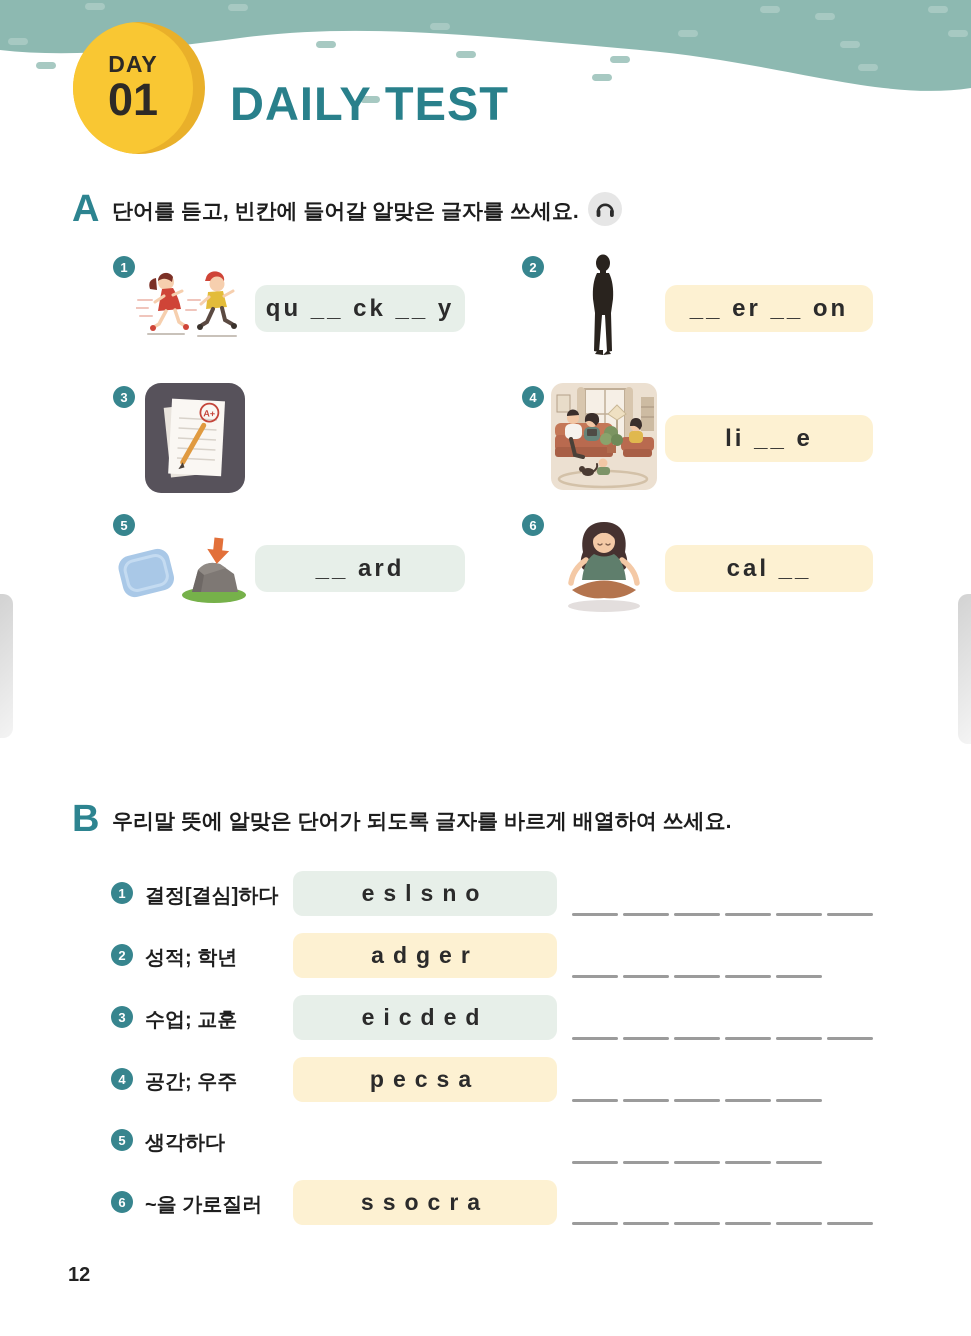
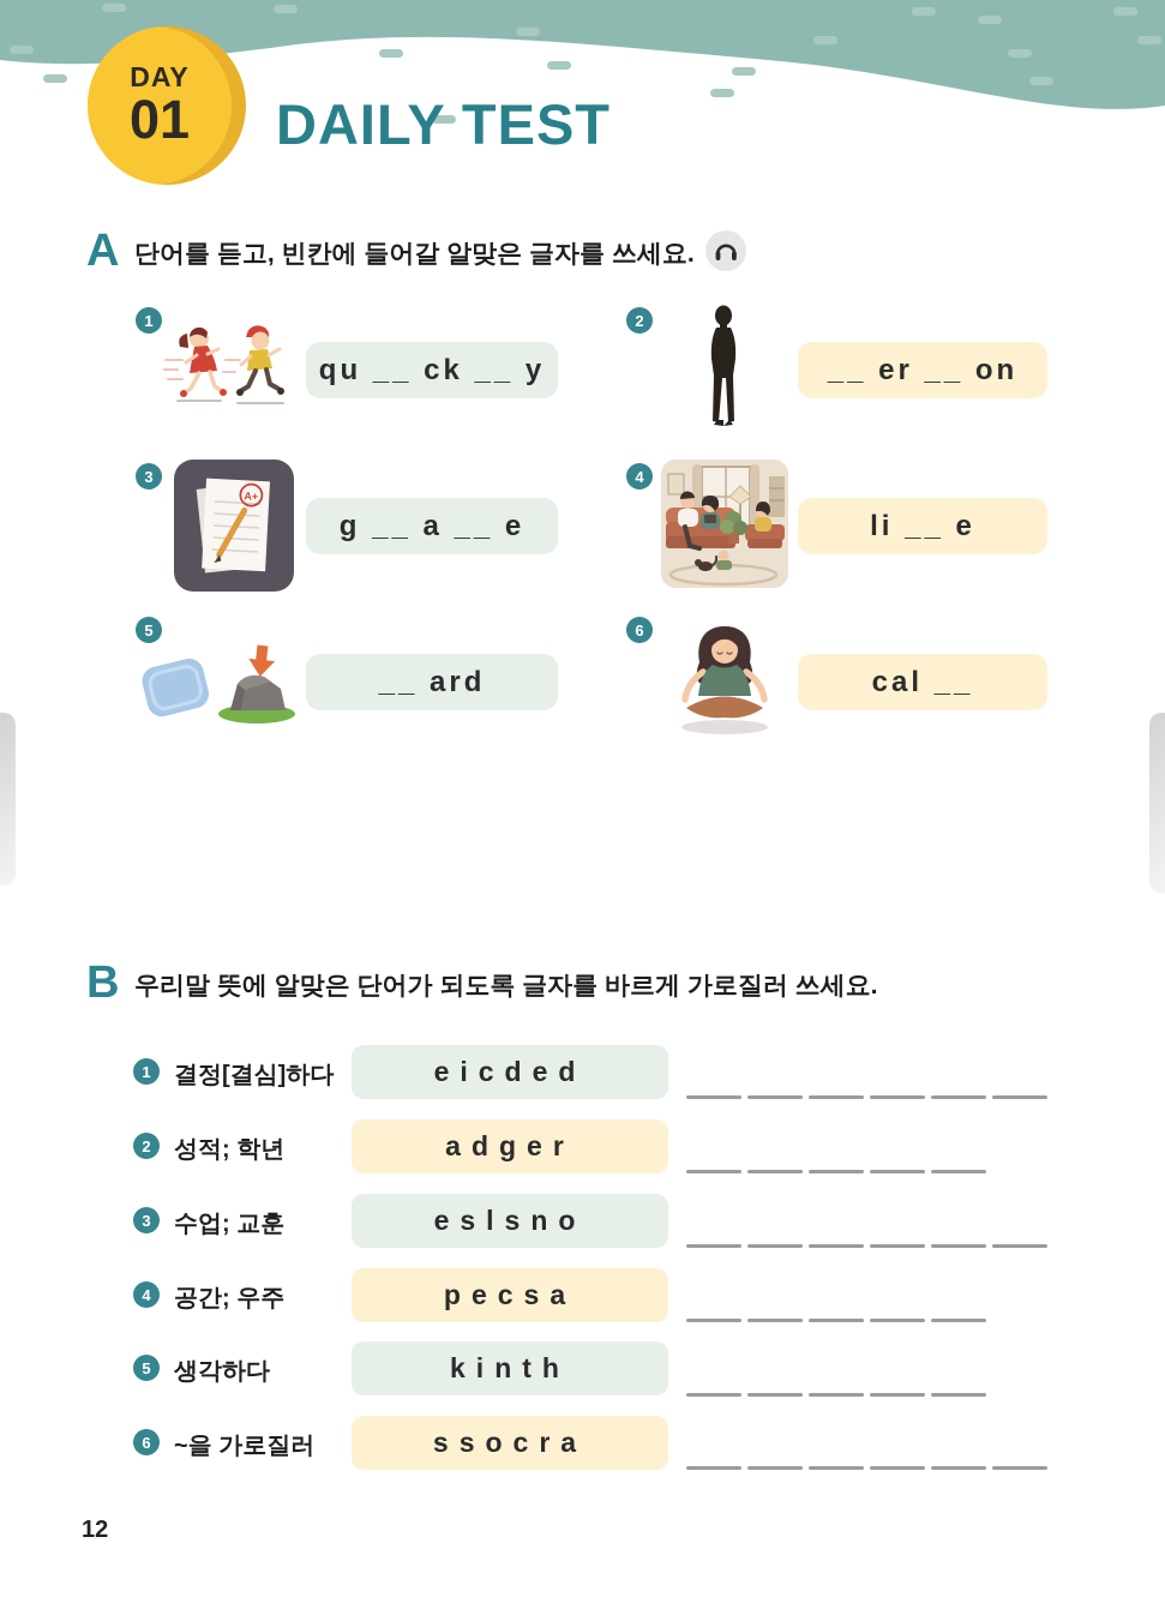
  DAY
  01
  DAILY TEST
  A
  단어를 듣고, 빈칸에 들어갈 알맞은 글자를 쓰세요.
  1
  qu __ ck __ y
  2
  __ er __ on
  3
+ g __ a __ e
  4
  li __ e
  5
  __ ard
  6
  cal __
  B
- 우리말 뜻에 알맞은 단어가 되도록 글자를 바르게 배열하여 쓰세요.
+ 우리말 뜻에 알맞은 단어가 되도록 글자를 바르게 가로질러 쓰세요.
  1
  결정[결심]하다
- eslsno
+ eicded
  2
  성적; 학년
  adger
  3
  수업; 교훈
- eicded
+ eslsno
  4
  공간; 우주
  pecsa
  5
  생각하다
+ kinth
  6
  ~을 가로질러
  ssocra
  12
